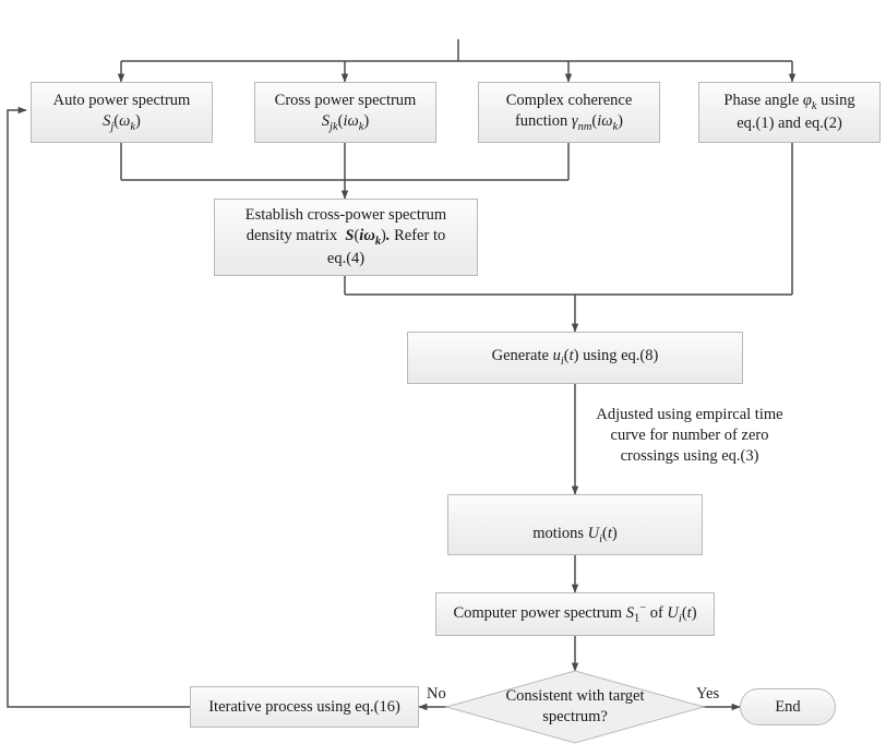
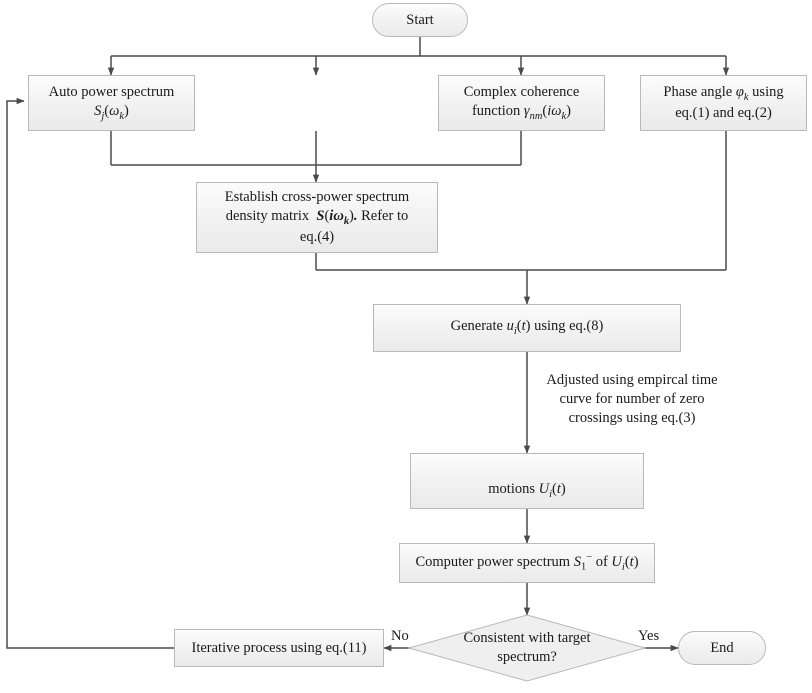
+ Start
  Auto power spectrum
  Sj(ωk)
- Cross power spectrum
- Sjk(iωk)
  Complex coherence
  function γnm(iωk)
  Phase angle φk using
  eq.(1) and eq.(2)
  Establish cross-power spectrum
  density matrix S(iωk). Refer to
  eq.(4)
  Generate ui(t) using eq.(8)
  Adjusted using empircal time
  curve for number of zero
  crossings using eq.(3)
  motions Ui(t)
  Computer power spectrum S1− of Ui(t)
  Consistent with target
  spectrum?
- Iterative process using eq.(16)
+ Iterative process using eq.(11)
  End
  No
  Yes
